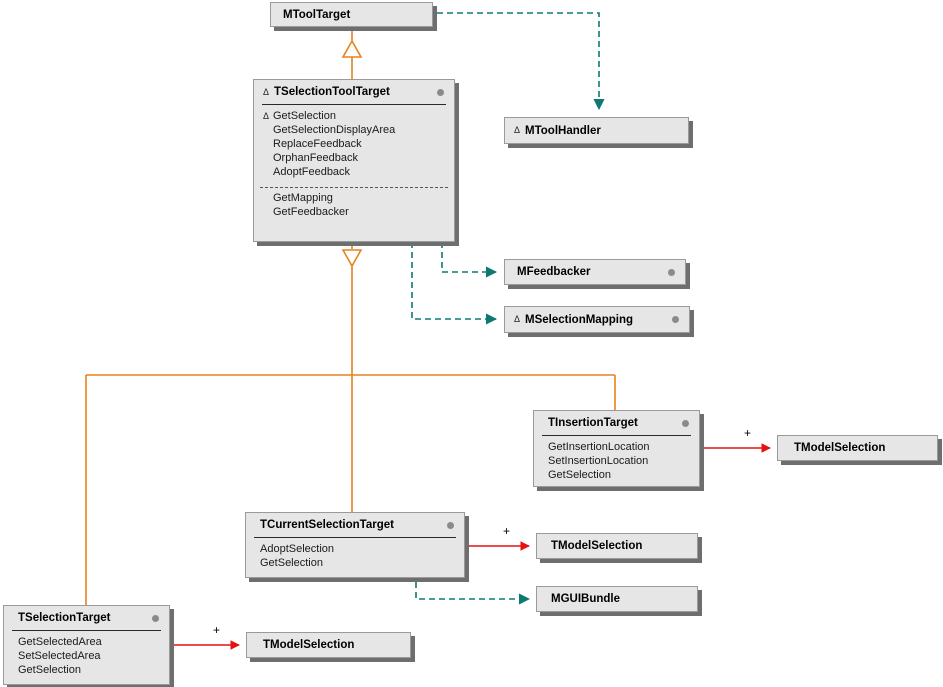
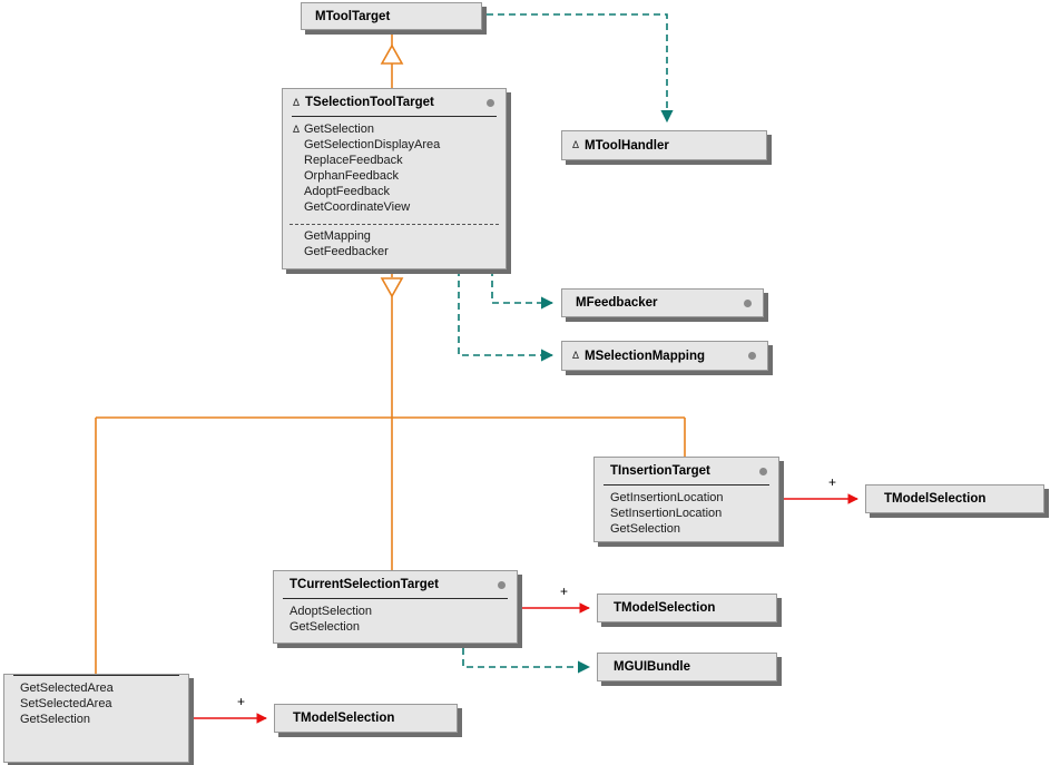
  MToolTarget
  Δ
  TSelectionToolTarget
  Δ
  GetSelection
  GetSelectionDisplayArea
  ReplaceFeedback
  OrphanFeedback
  AdoptFeedback
+ GetCoordinateView
  GetMapping
  GetFeedbacker
  Δ
  MToolHandler
  MFeedbacker
  Δ
  MSelectionMapping
  TInsertionTarget
  GetInsertionLocation
  SetInsertionLocation
  GetSelection
  TModelSelection
  +
  TCurrentSelectionTarget
  AdoptSelection
  GetSelection
  TModelSelection
  +
  MGUIBundle
- TSelectionTarget
  GetSelectedArea
  SetSelectedArea
  GetSelection
  TModelSelection
  +
